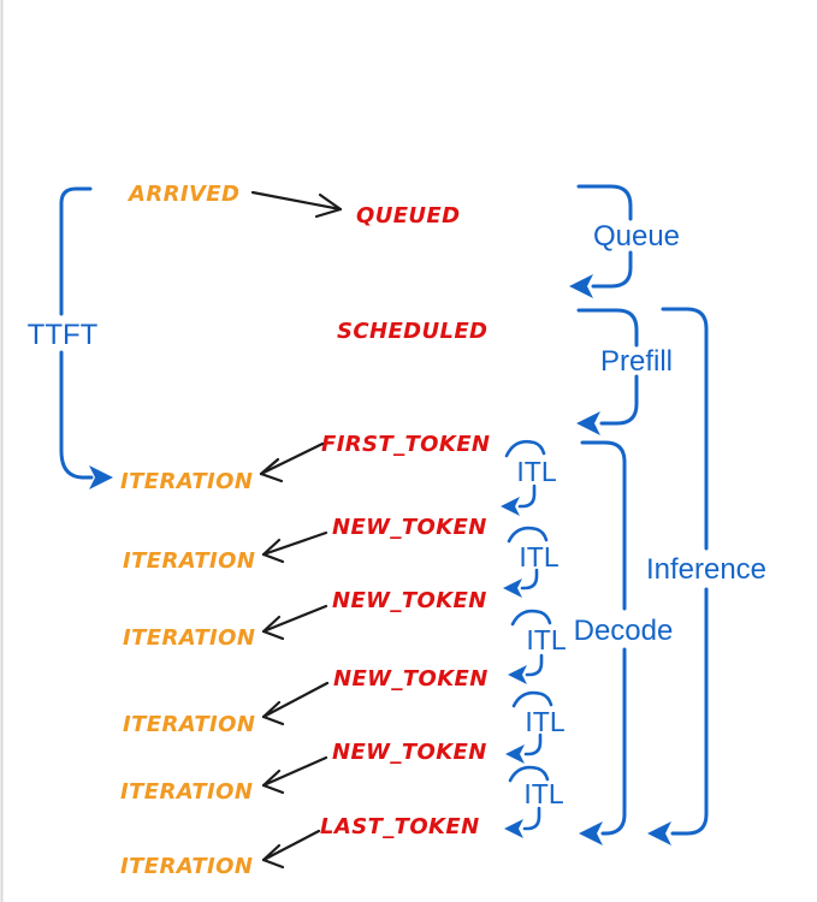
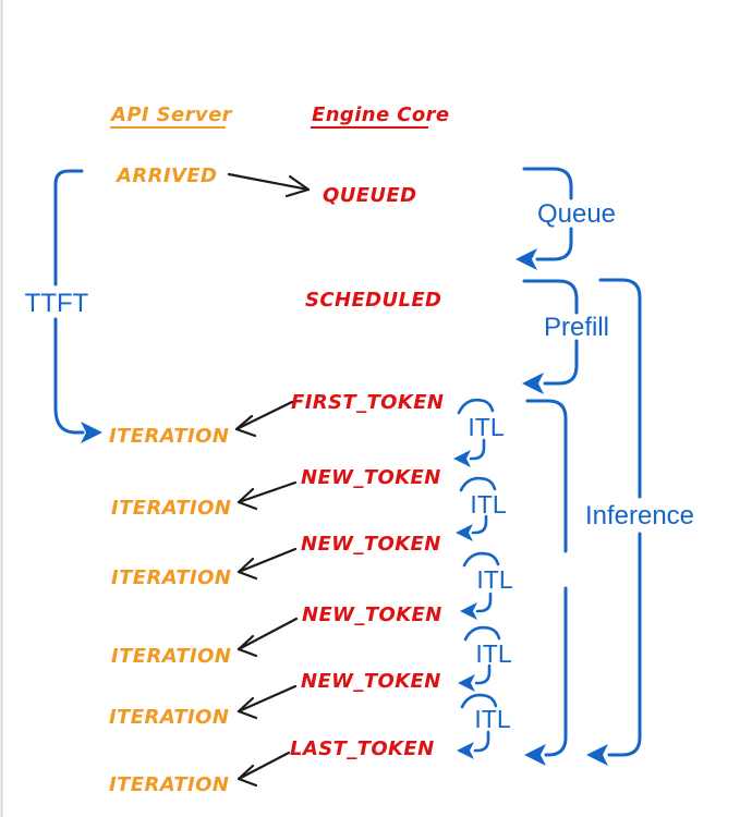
+ API Server
+ Engine Core
  TTFT
  Queue
  Prefill
  Inference
- Decode
  ARRIVED
  ITERATION
  ITERATION
  ITERATION
  ITERATION
  ITERATION
  ITERATION
  QUEUED
  SCHEDULED
  FIRST_TOKEN
  NEW_TOKEN
  NEW_TOKEN
  NEW_TOKEN
  NEW_TOKEN
  LAST_TOKEN
  ITL
  ITL
  ITL
  ITL
  ITL
